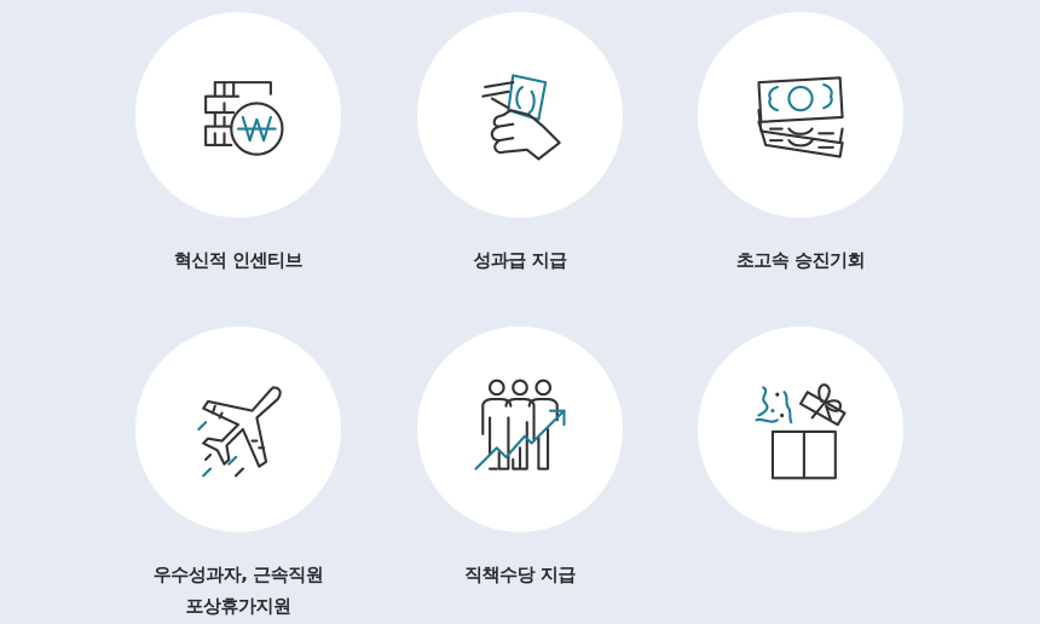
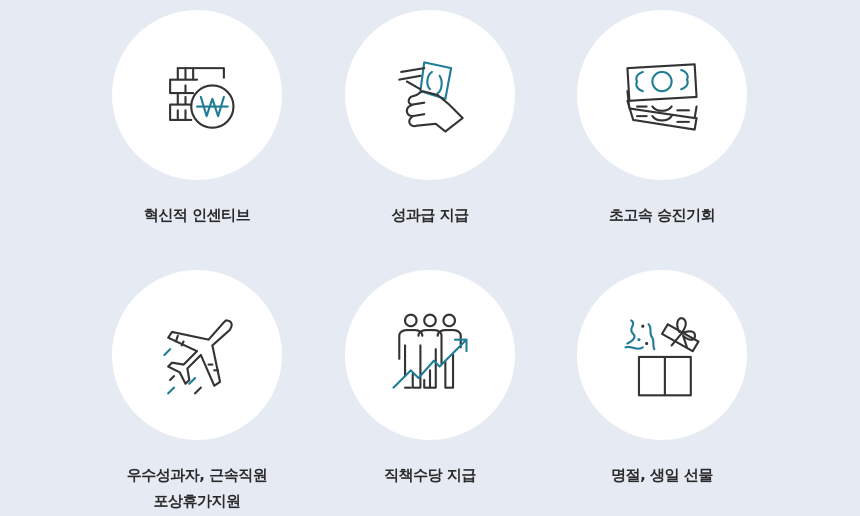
  혁신적 인센티브
  성과급 지급
  초고속 승진기회
  우수성과자, 근속직원
  포상휴가지원
  직책수당 지급
+ 명절, 생일 선물
